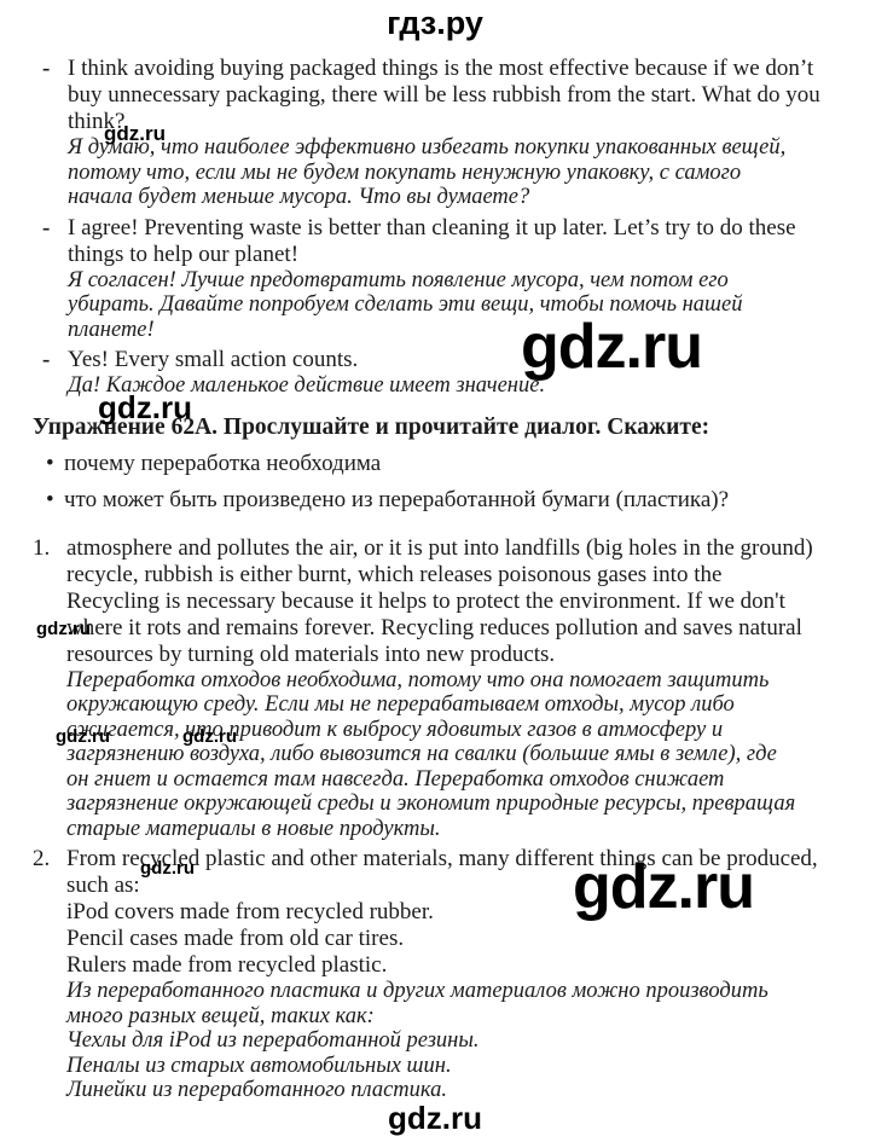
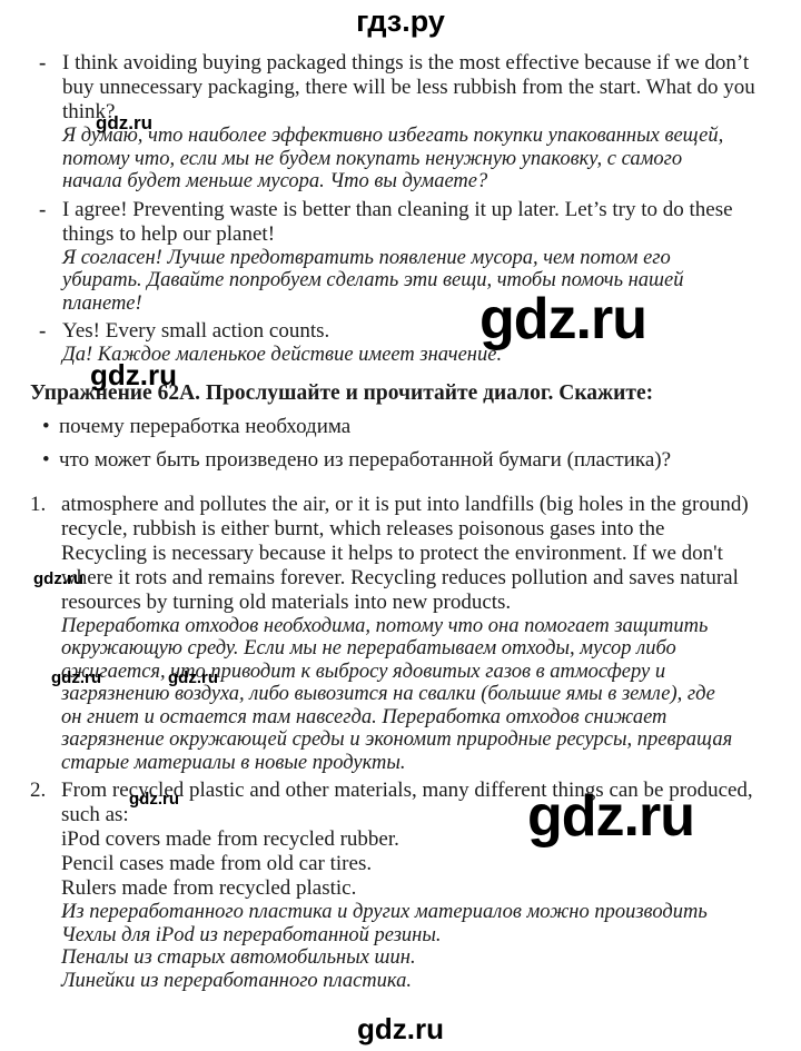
  гдз.ру
  -
  I think avoiding buying packaged things is the most effective because if we don’t
  buy unnecessary packaging, there will be less rubbish from the start. What do you
  think?
  Я думаю, что наиболее эффективно избегать покупки упакованных вещей,
  потому что, если мы не будем покупать ненужную упаковку, с самого
  начала будет меньше мусора. Что вы думаете?
  -
  I agree! Preventing waste is better than cleaning it up later. Let’s try to do these
  things to help our planet!
  Я согласен! Лучше предотвратить появление мусора, чем потом его
  убирать. Давайте попробуем сделать эти вещи, чтобы помочь нашей
  планете!
  -
  Yes! Every small action counts.
  Да! Каждое маленькое действие имеет значение.
  Упражнение 62A. Прослушайте и прочитайте диалог. Скажите:
  •
  почему переработка необходима
  •
  что может быть произведено из переработанной бумаги (пластика)?
  1.
  atmosphere and pollutes the air, or it is put into landfills (big holes in the ground)
  recycle, rubbish is either burnt, which releases poisonous gases into the
  Recycling is necessary because it helps to protect the environment. If we don't
  where it rots and remains forever. Recycling reduces pollution and saves natural
  resources by turning old materials into new products.
  Переработка отходов необходима, потому что она помогает защитить
  окружающую среду. Если мы не перерабатываем отходы, мусор либо
  сжигается, что приводит к выбросу ядовитых газов в атмосферу и
  загрязнению воздуха, либо вывозится на свалки (большие ямы в земле), где
  он гниет и остается там навсегда. Переработка отходов снижает
  загрязнение окружающей среды и экономит природные ресурсы, превращая
  старые материалы в новые продукты.
  2.
  From recycled plastic and other materials, many different things can be produced,
  such as:
  iPod covers made from recycled rubber.
  Pencil cases made from old car tires.
  Rulers made from recycled plastic.
  Из переработанного пластика и других материалов можно производить
- много разных вещей, таких как:
  Чехлы для iPod из переработанной резины.
  Пеналы из старых автомобильных шин.
  Линейки из переработанного пластика.
  gdz.ru
  gdz.ru
  gdz.ru
  gdz.ru
  gdz.ru
  gdz.ru
  gdz.ru
  gdz.ru
  gdz.ru
